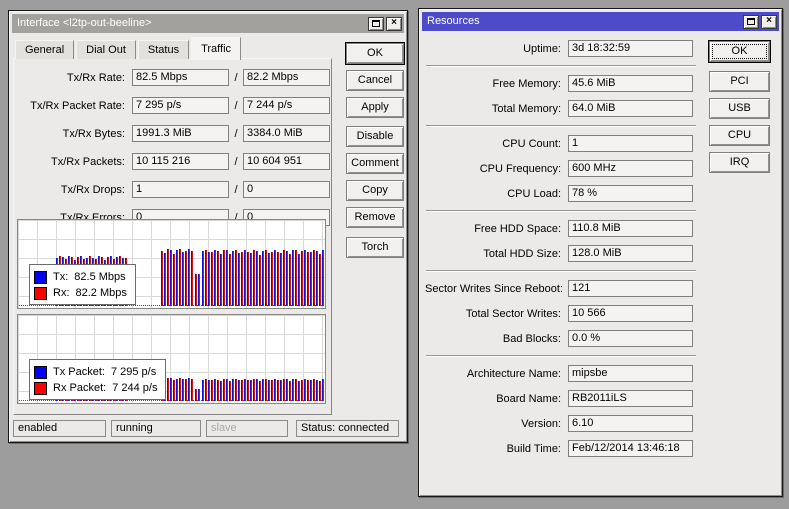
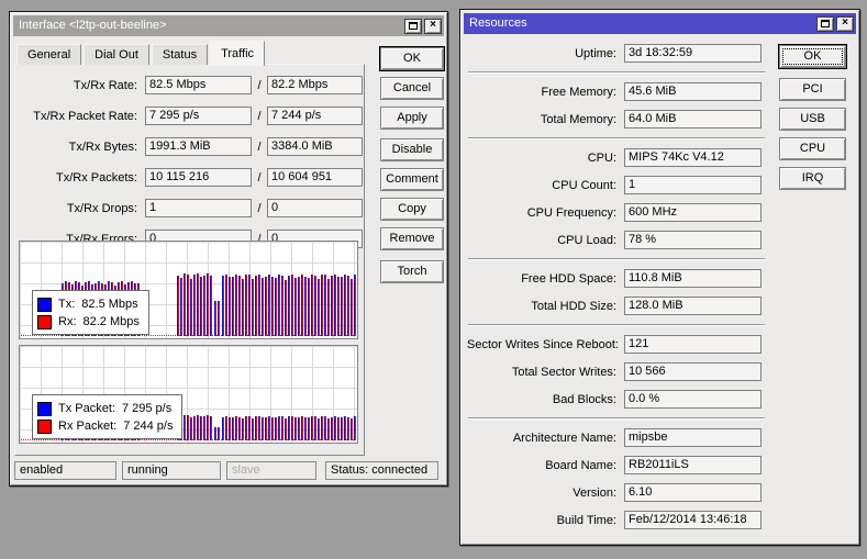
  Interface <l2tp-out-beeline>
  ×
  General
  Dial Out
  Status
  Traffic
  Tx/Rx Rate:
  82.5 Mbps
  /
  82.2 Mbps
  Tx/Rx Packet Rate:
  7 295 p/s
  /
  7 244 p/s
  Tx/Rx Bytes:
  1991.3 MiB
  /
  3384.0 MiB
  Tx/Rx Packets:
  10 115 216
  /
  10 604 951
  Tx/Rx Drops:
  1
  /
  0
  Tx/Rx Errors:
  0
  /
  0
  Tx:
  82.5 Mbps
  Rx:
  82.2 Mbps
  Tx Packet:
  7 295 p/s
  Rx Packet:
  7 244 p/s
  enabled
  running
  slave
  Status: connected
  OK
  Cancel
  Apply
  Disable
  Comment
  Copy
  Remove
  Torch
  Resources
  ×
  Uptime:
  3d 18:32:59
  Free Memory:
  45.6 MiB
  Total Memory:
  64.0 MiB
+ CPU:
+ MIPS 74Kc V4.12
  CPU Count:
  1
  CPU Frequency:
  600 MHz
  CPU Load:
  78 %
  Free HDD Space:
  110.8 MiB
  Total HDD Size:
  128.0 MiB
  Sector Writes Since Reboot:
  121
  Total Sector Writes:
  10 566
  Bad Blocks:
  0.0 %
  Architecture Name:
  mipsbe
  Board Name:
  RB2011iLS
  Version:
  6.10
  Build Time:
  Feb/12/2014 13:46:18
  OK
  PCI
  USB
  CPU
  IRQ
